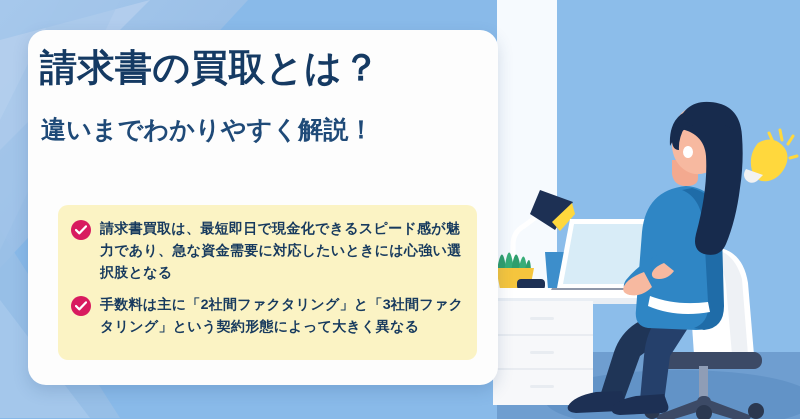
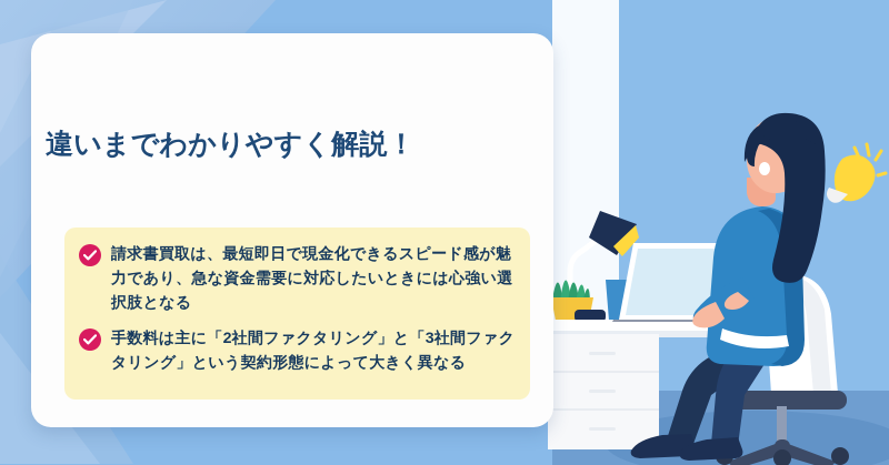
- 請求書の買取とは？
  違いまでわかりやすく解説！
  請求書買取は、最短即日で現金化できるスピード感が魅力であり、急な資金需要に対応したいときには心強い選択肢となる
  手数料は主に「2社間ファクタリング」と「3社間ファクタリング」という契約形態によって大きく異なる
